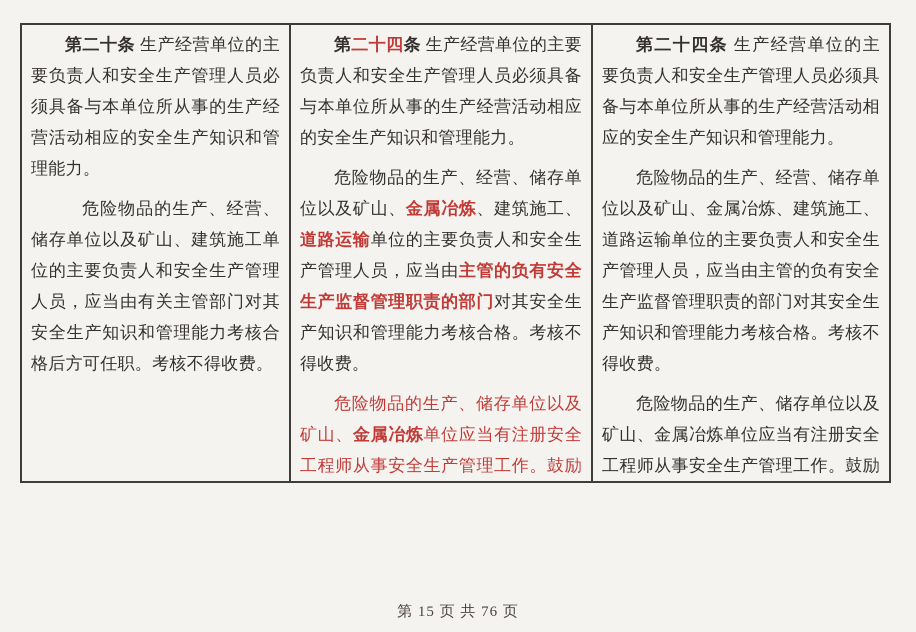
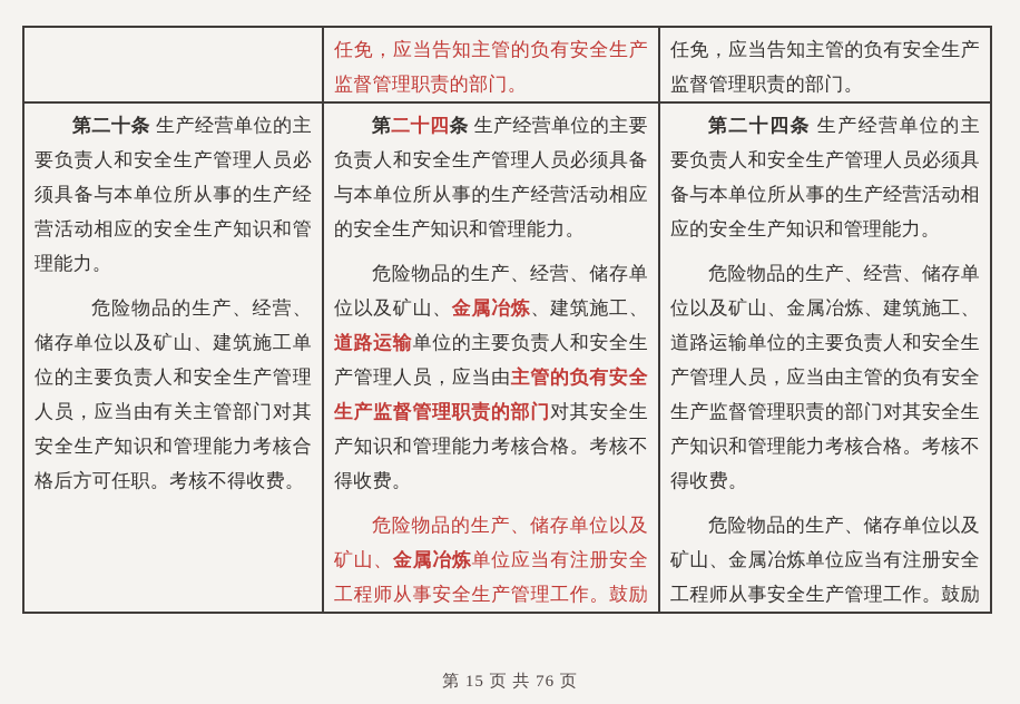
+ 	任免，应当告知主管的负有安全生产监督管理职责的部门。	任免，应当告知主管的负有安全生产监督管理职责的部门。
  第二十条 生产经营单位的主要负责人和安全生产管理人员必须具备与本单位所从事的生产经营活动相应的安全生产知识和管理能力。危险物品的生产、经营、储存单位以及矿山、建筑施工单位的主要负责人和安全生产管理人员，应当由有关主管部门对其安全生产知识和管理能力考核合格后方可任职。考核不得收费。	第二十四条 生产经营单位的主要负责人和安全生产管理人员必须具备与本单位所从事的生产经营活动相应的安全生产知识和管理能力。危险物品的生产、经营、储存单位以及矿山、金属冶炼、建筑施工、道路运输单位的主要负责人和安全生产管理人员，应当由主管的负有安全生产监督管理职责的部门对其安全生产知识和管理能力考核合格。考核不得收费。危险物品的生产、储存单位以及矿山、金属冶炼单位应当有注册安全工程师从事安全生产管理工作。鼓励	第二十四条 生产经营单位的主要负责人和安全生产管理人员必须具备与本单位所从事的生产经营活动相应的安全生产知识和管理能力。危险物品的生产、经营、储存单位以及矿山、金属冶炼、建筑施工、道路运输单位的主要负责人和安全生产管理人员，应当由主管的负有安全生产监督管理职责的部门对其安全生产知识和管理能力考核合格。考核不得收费。危险物品的生产、储存单位以及矿山、金属冶炼单位应当有注册安全工程师从事安全生产管理工作。鼓励
  第 15 页 共 76 页
